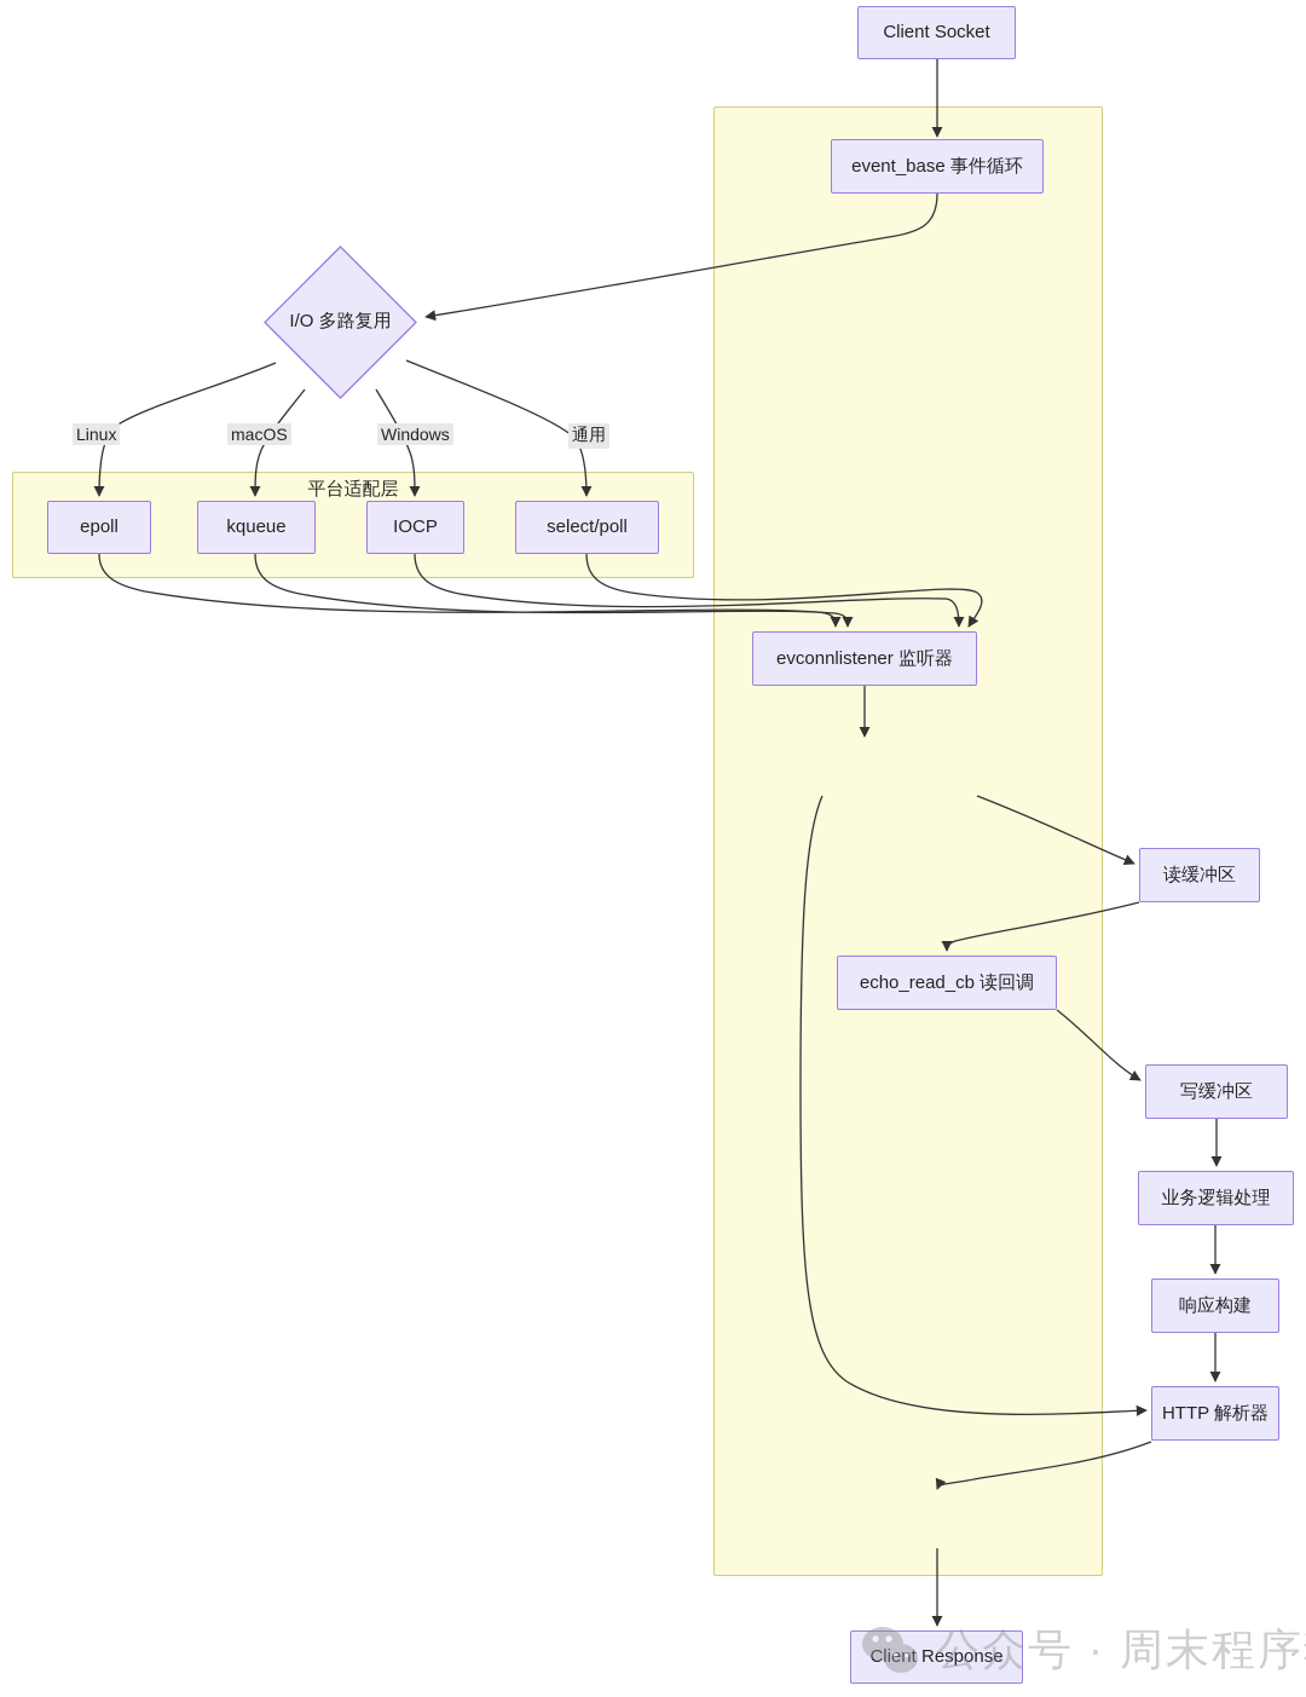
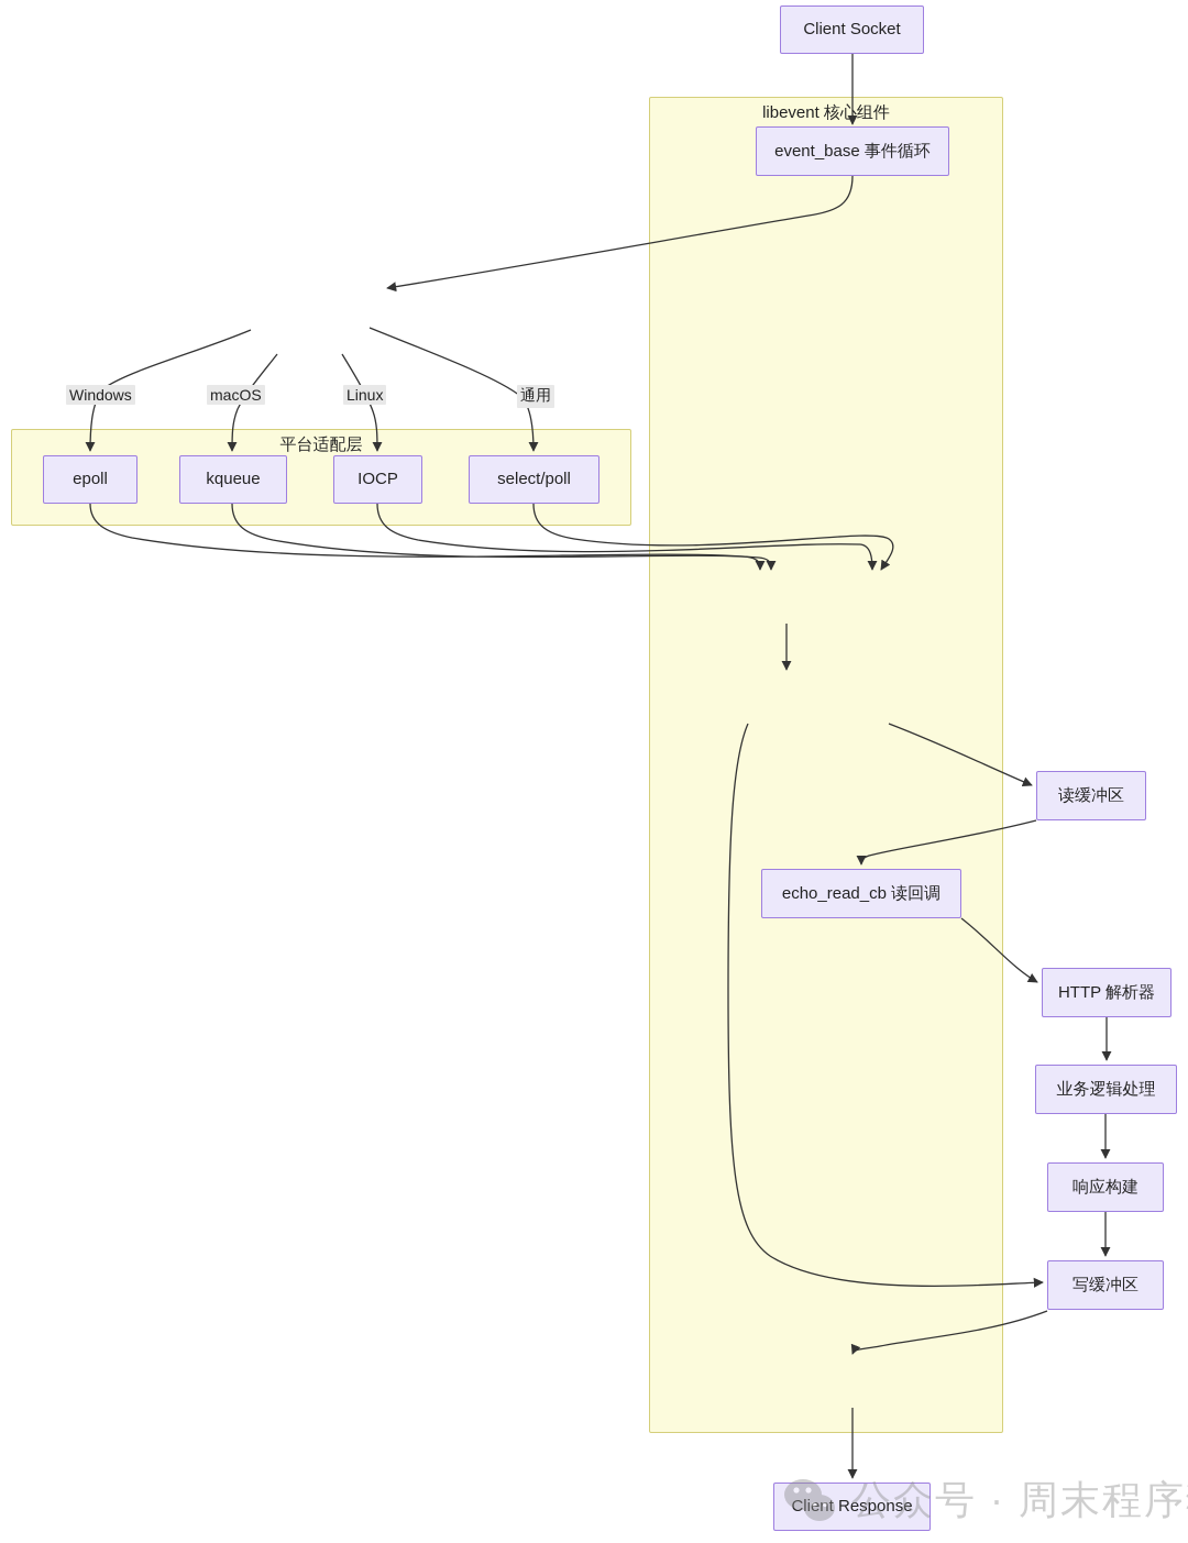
+ libevent 核心组件
  平台适配层
  Client Socket
  event_base 事件循环
- I/O 多路复用
  epoll
  kqueue
  IOCP
  select/poll
- evconnlistener 监听器
  读缓冲区
  echo_read_cb 读回调
- 写缓冲区
+ HTTP 解析器
  业务逻辑处理
  响应构建
- HTTP 解析器
+ 写缓冲区
  Client Response
- Linux
+ Windows
  macOS
- Windows
+ Linux
  通用
  公众号 · 周末程序
